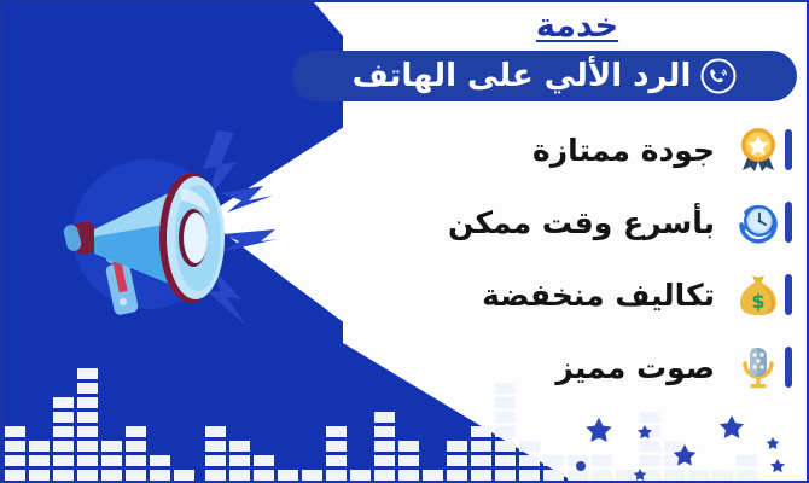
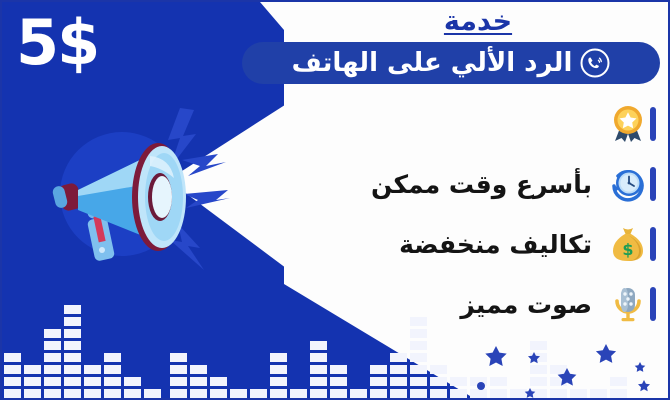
+ 5$
  خدمة
  الرد الألي على الهاتف
- جودة ممتازة
  بأسرع وقت ممكن
  $
  تكاليف منخفضة
  صوت مميز
